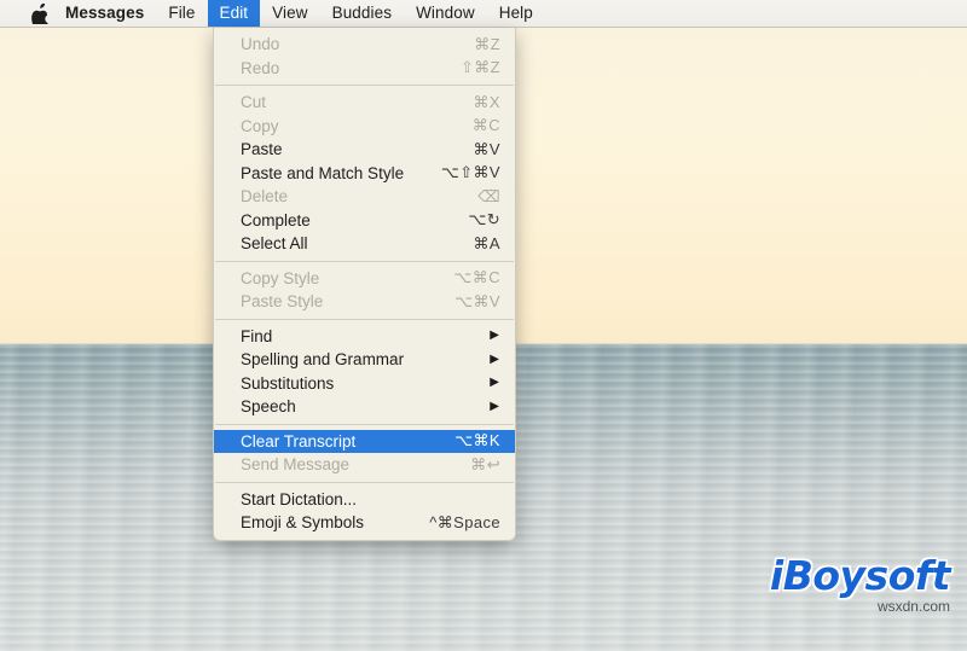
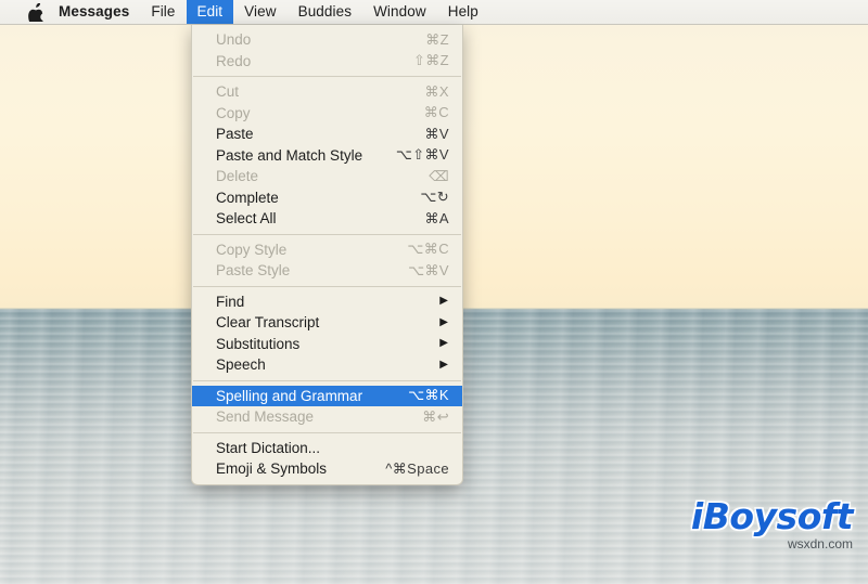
  Messages
  File
  Edit
  View
  Buddies
  Window
  Help
  Undo
  ⌘Z
  Redo
  ⇧⌘Z
  Cut
  ⌘X
  Copy
  ⌘C
  Paste
  ⌘V
  Paste and Match Style
  ⌥⇧⌘V
  Delete
  ⌫
  Complete
  ⌥↻
  Select All
  ⌘A
  Copy Style
  ⌥⌘C
  Paste Style
  ⌥⌘V
  Find
  ▶
- Spelling and Grammar
+ Clear Transcript
  ▶
  Substitutions
  ▶
  Speech
  ▶
- Clear Transcript
+ Spelling and Grammar
  ⌥⌘K
  Send Message
  ⌘↩
  Start Dictation...
  Emoji & Symbols
  ^⌘Space
  iBoysoft
  wsxdn.com
